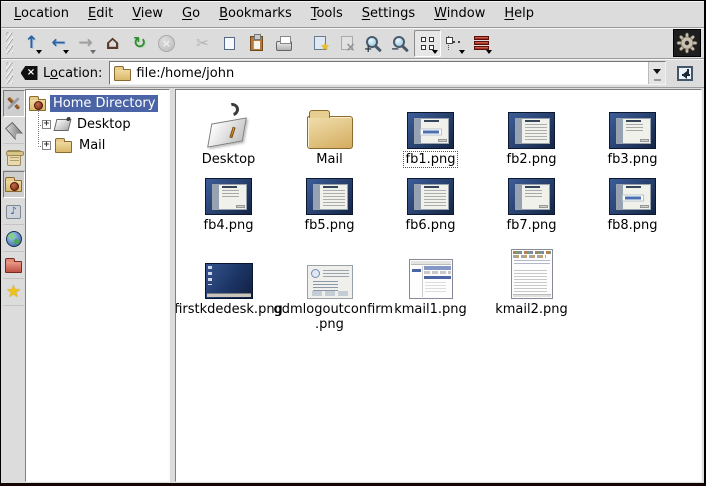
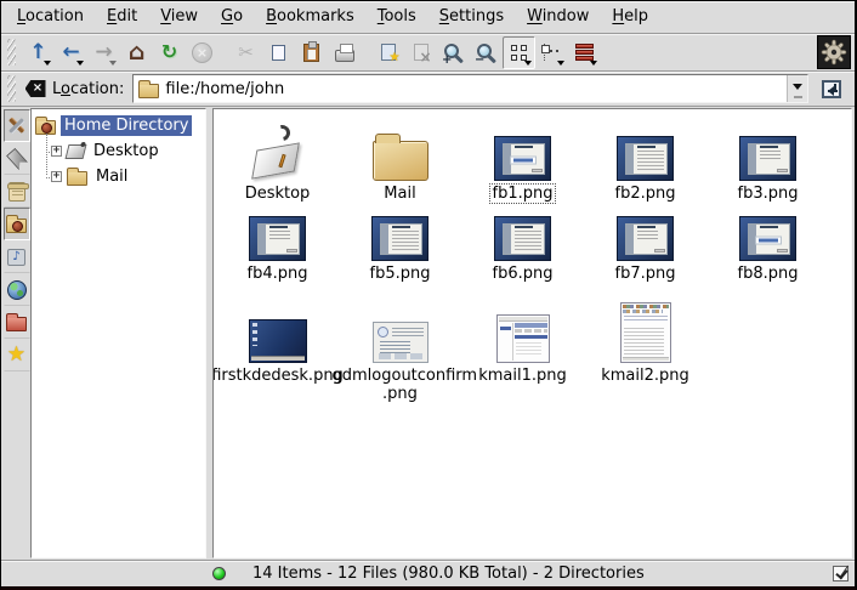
  Location
  Edit
  View
  Go
  Bookmarks
  Tools
  Settings
  Window
  Help
  ↑
  ←
  →
  ⌂
  ↻
  ×
  ✂
  +
  −
  ×
  Location:
  file:/home/john
  ♪
  ★
  Home Directory
  +
  Desktop
  +
  Mail
  Desktop
  Mail
  fb1.png
  fb2.png
  fb3.png
  fb4.png
  fb5.png
  fb6.png
  fb7.png
  fb8.png
  firstkdedesk.png
  gdmlogoutconfirm.png
  kmail1.png
  kmail2.png
+ 14 Items - 12 Files (980.0 KB Total) - 2 Directories
